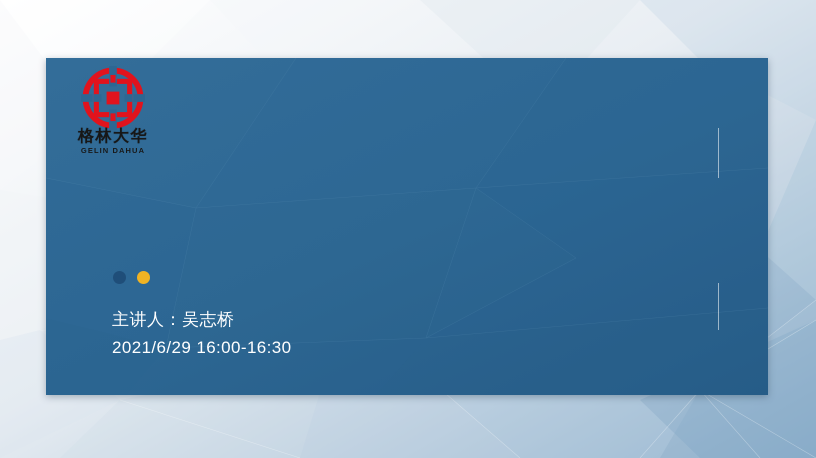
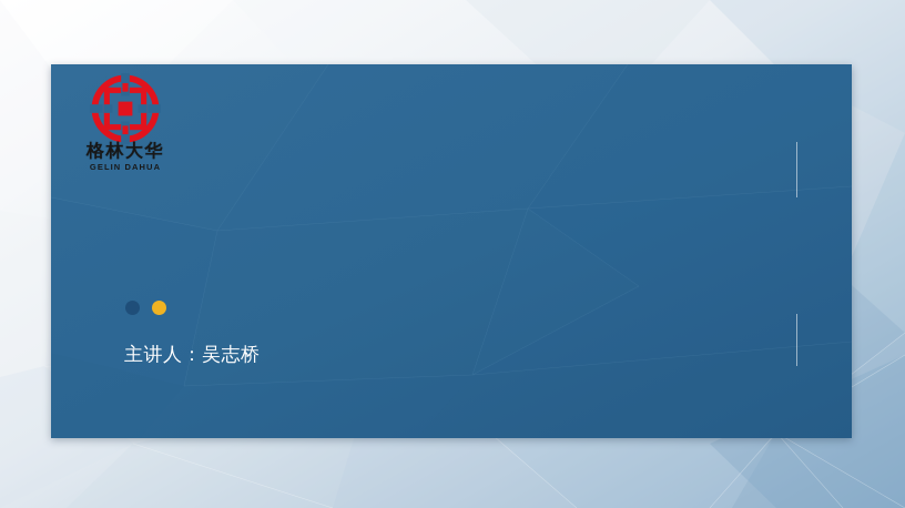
  格林大华
  GELIN DAHUA
  主讲人：吴志桥
- 2021/6/29 16:00-16:30
